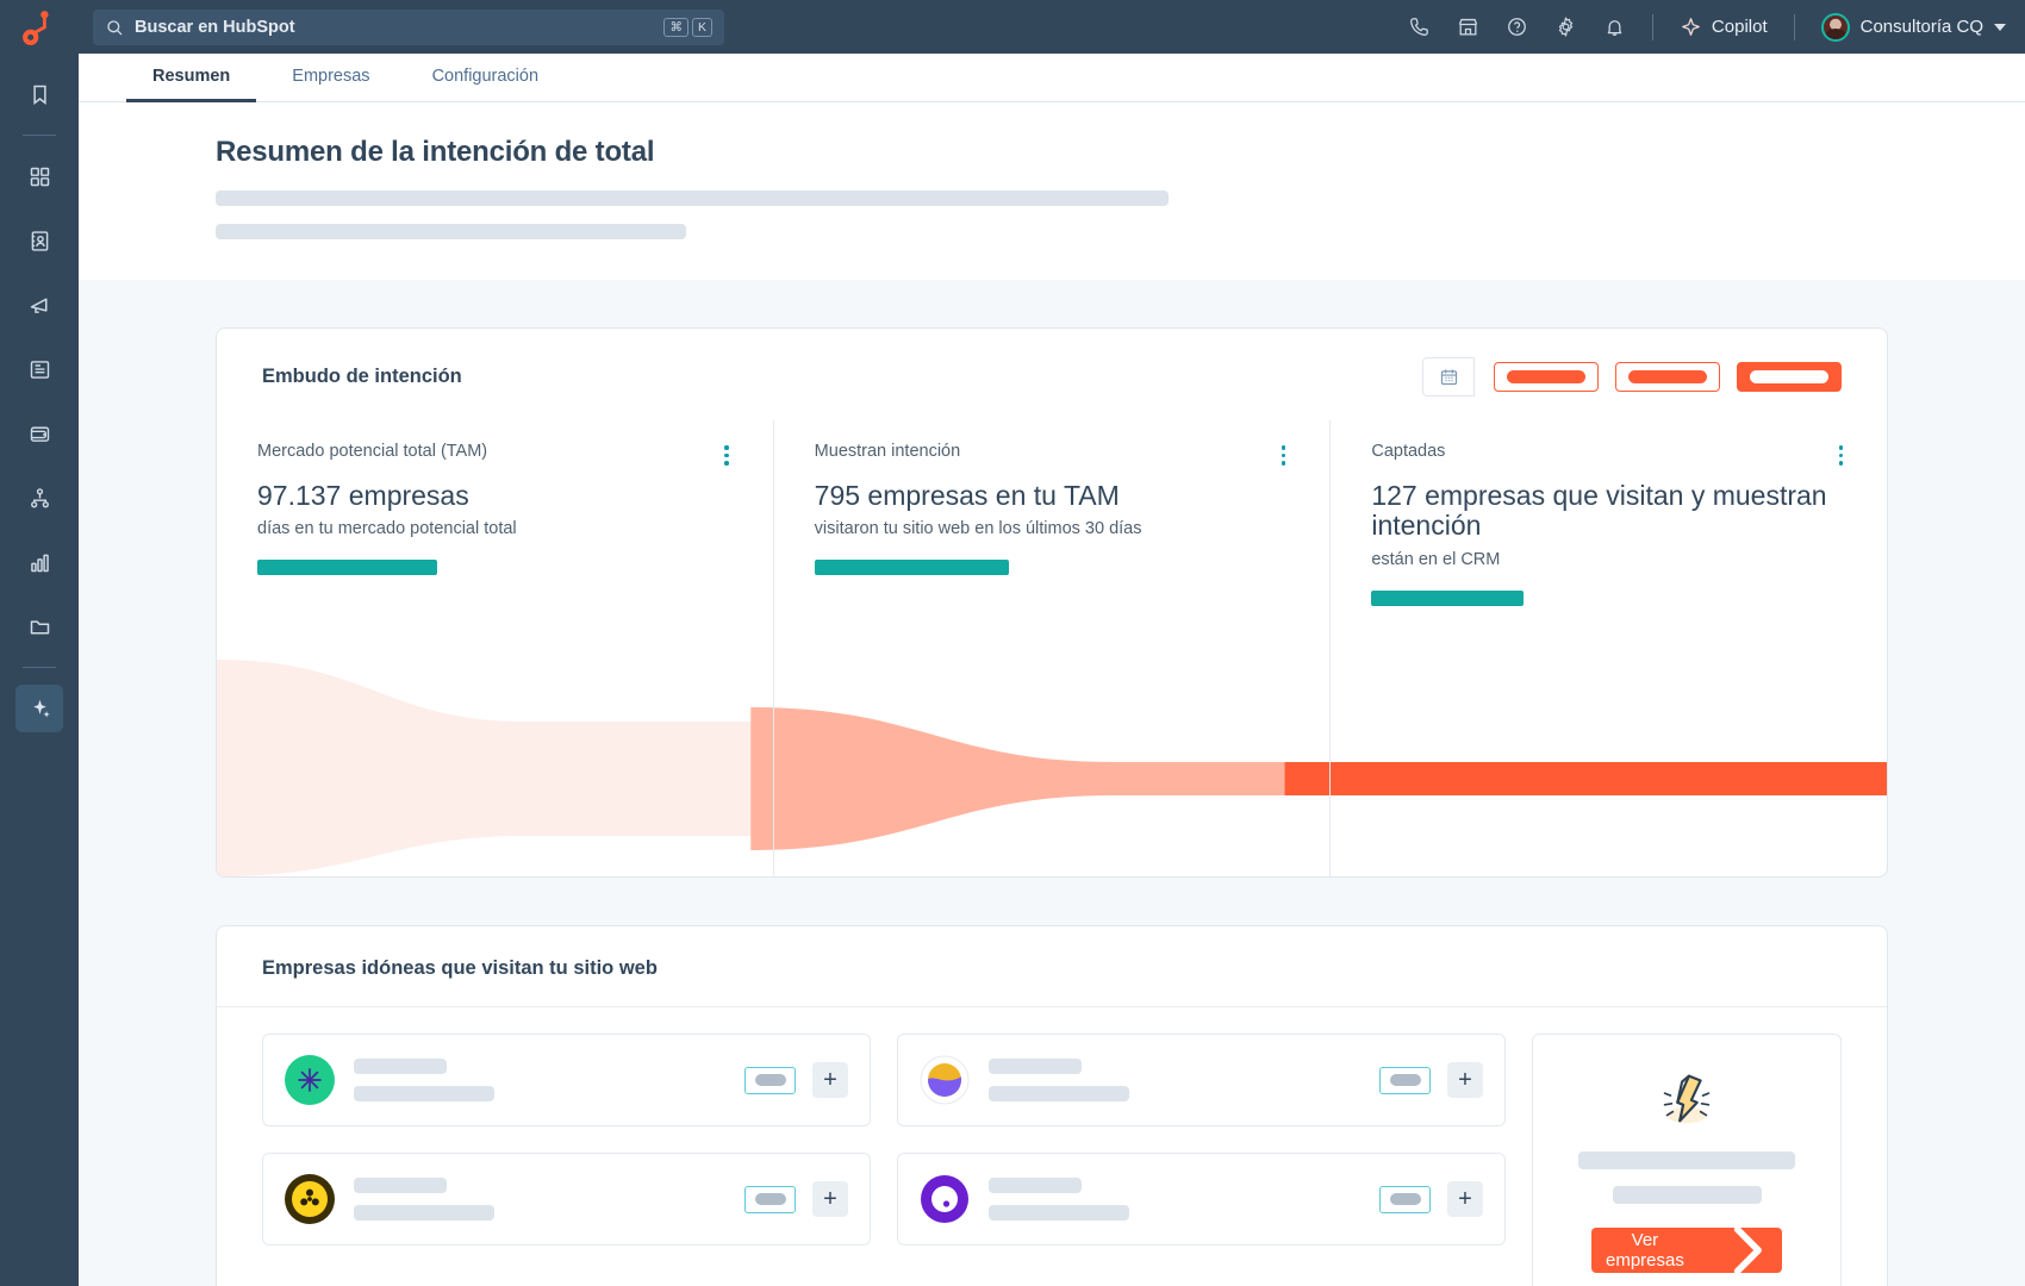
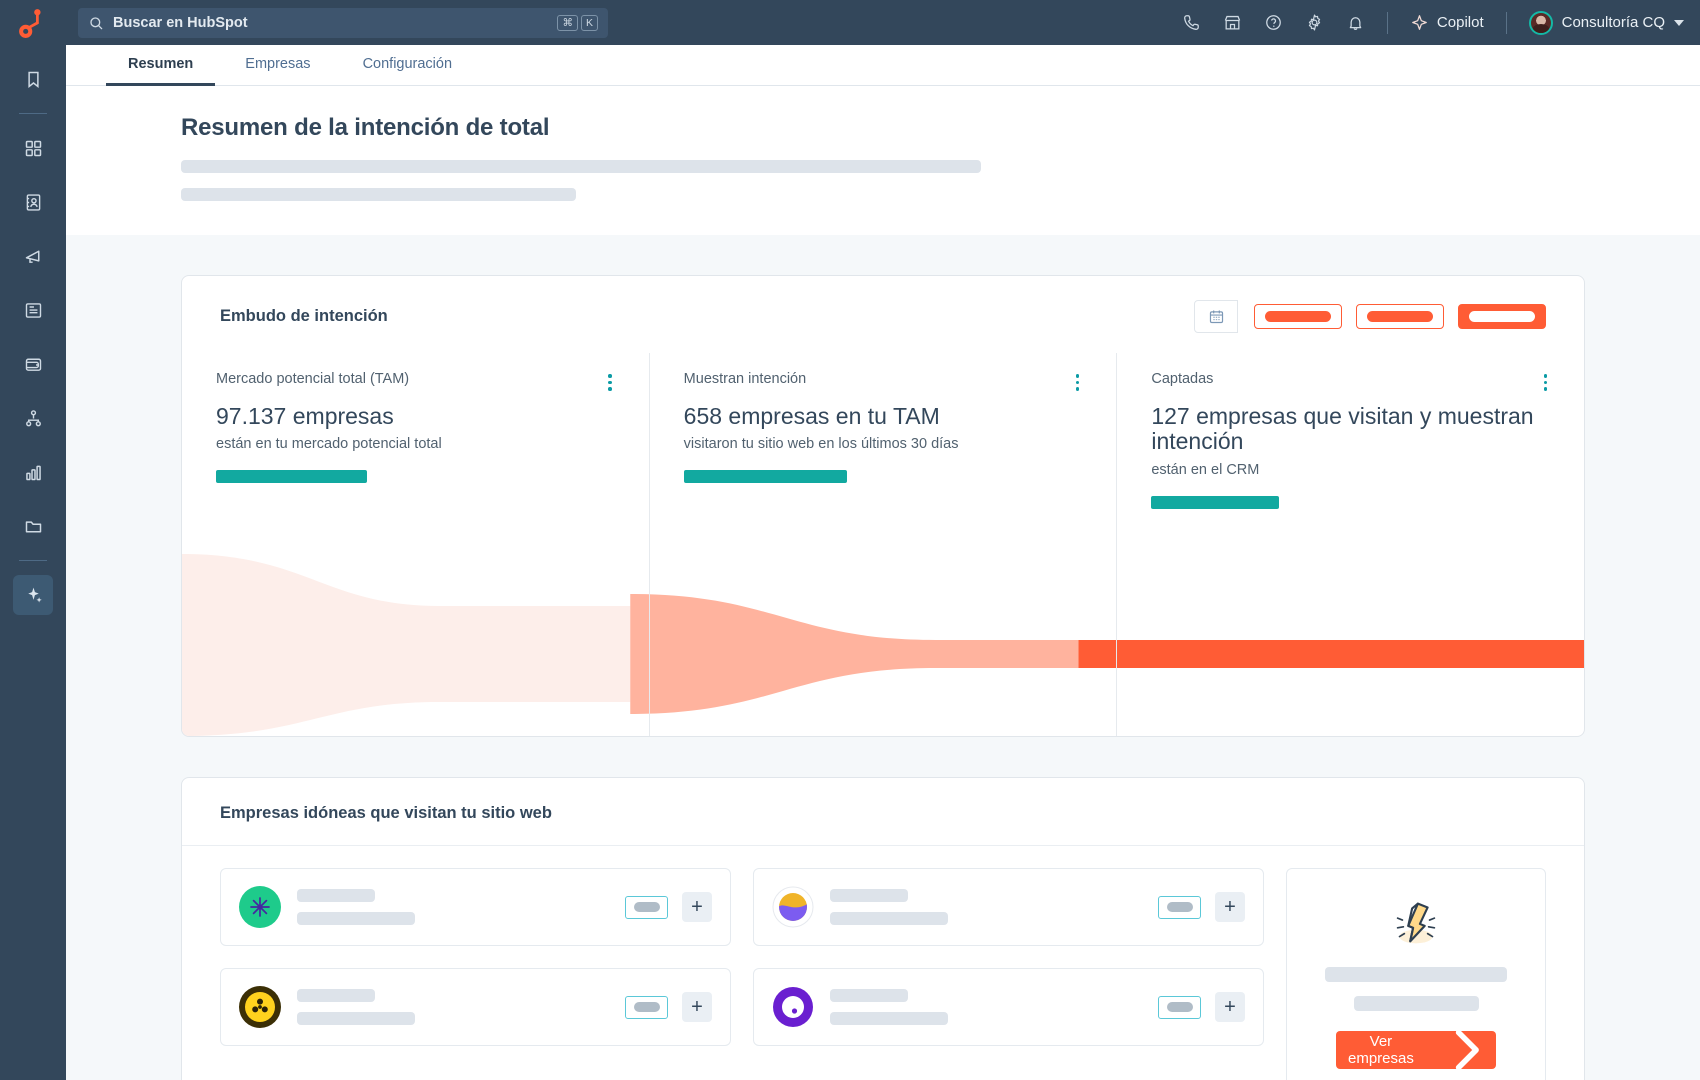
  Buscar en HubSpot
  ⌘
  K
  Copilot
  Consultoría CQ
  Resumen
  Empresas
  Configuración
  Resumen de la intención de total
  Embudo de intención
  Mercado potencial total (TAM)
  97.137 empresas
- días en tu mercado potencial total
+ están en tu mercado potencial total
  Muestran intención
- 795 empresas en tu TAM
+ 658 empresas en tu TAM
  visitaron tu sitio web en los últimos 30 días
  Captadas
  127 empresas que visitan y muestran intención
  están en el CRM
  Empresas idóneas que visitan tu sitio web
  +
  +
  +
  +
  Ver empresas
